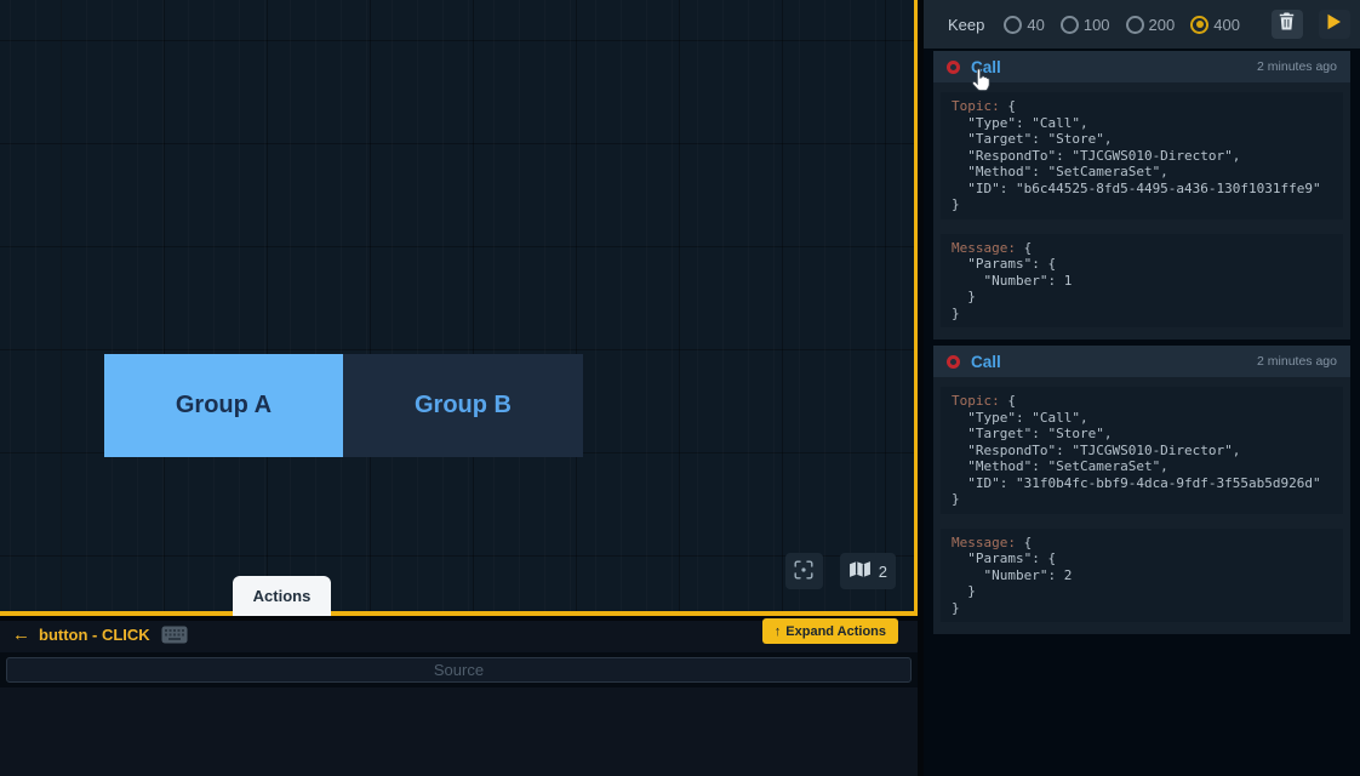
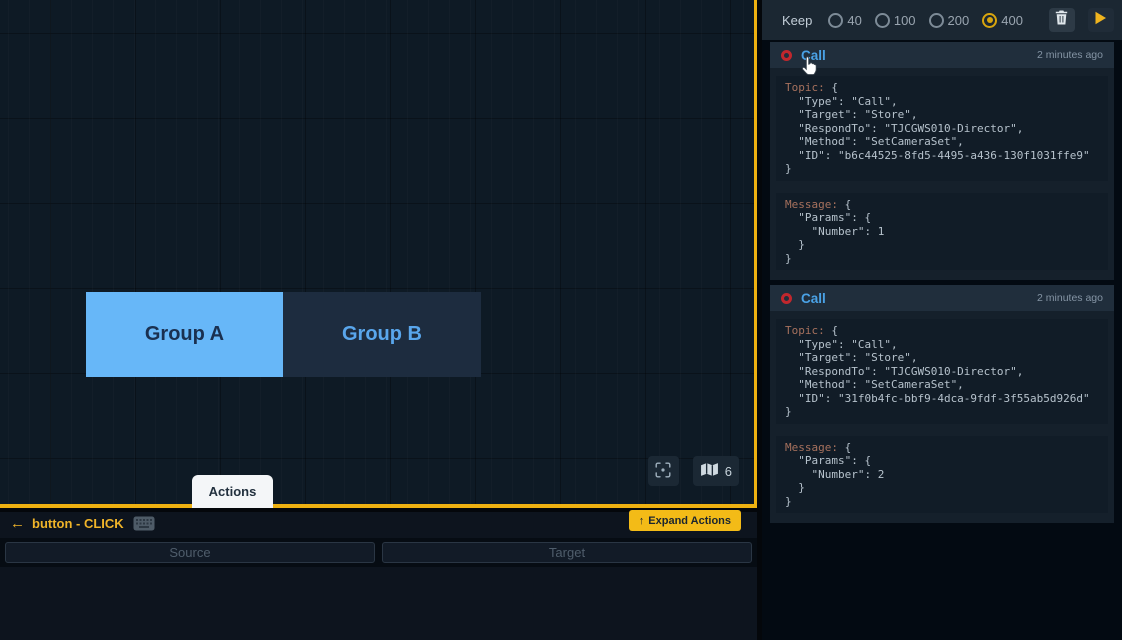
  Group A
  Group B
- 2
+ 6
  Actions
  ←
  button - CLICK
  ↑
  Expand Actions
  Source
+ Target
  Keep
  40
  100
  200
  400
  Call
  2 minutes ago
  Topic: {
  "Type": "Call",
  "Target": "Store",
  "RespondTo": "TJCGWS010-Director",
  "Method": "SetCameraSet",
  "ID": "b6c44525-8fd5-4495-a436-130f1031ffe9"
  }
  Message: {
  "Params": {
  "Number": 1
  }
  }
  Call
  2 minutes ago
  Topic: {
  "Type": "Call",
  "Target": "Store",
  "RespondTo": "TJCGWS010-Director",
  "Method": "SetCameraSet",
  "ID": "31f0b4fc-bbf9-4dca-9fdf-3f55ab5d926d"
  }
  Message: {
  "Params": {
  "Number": 2
  }
  }
